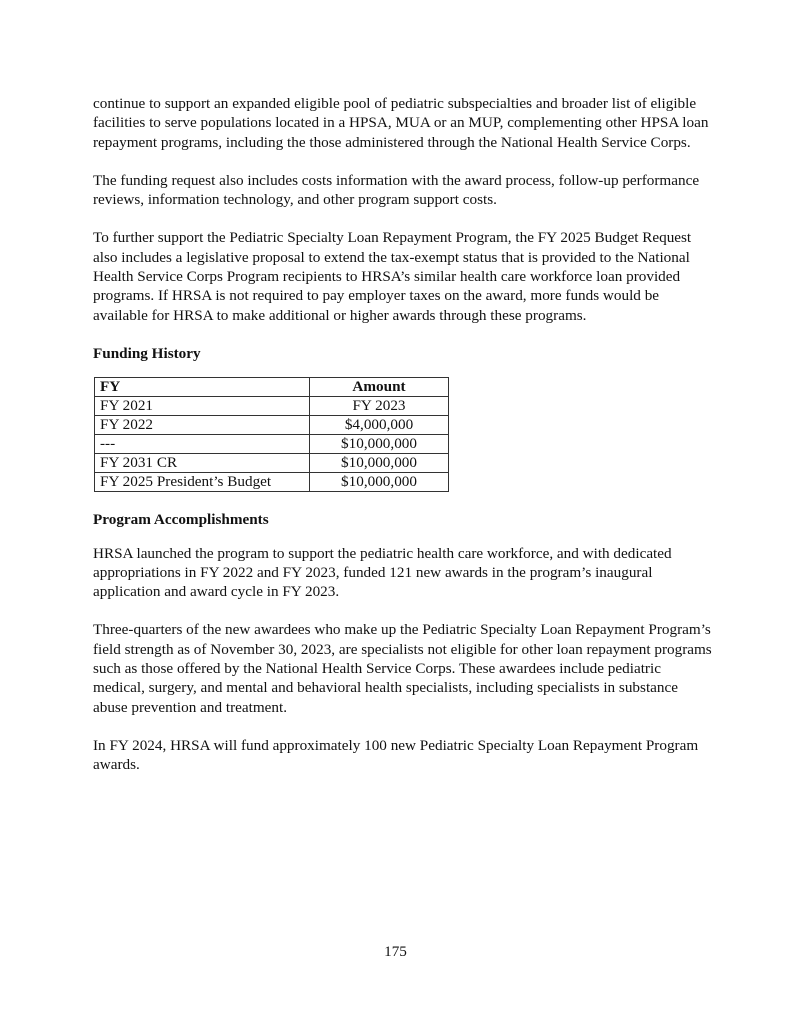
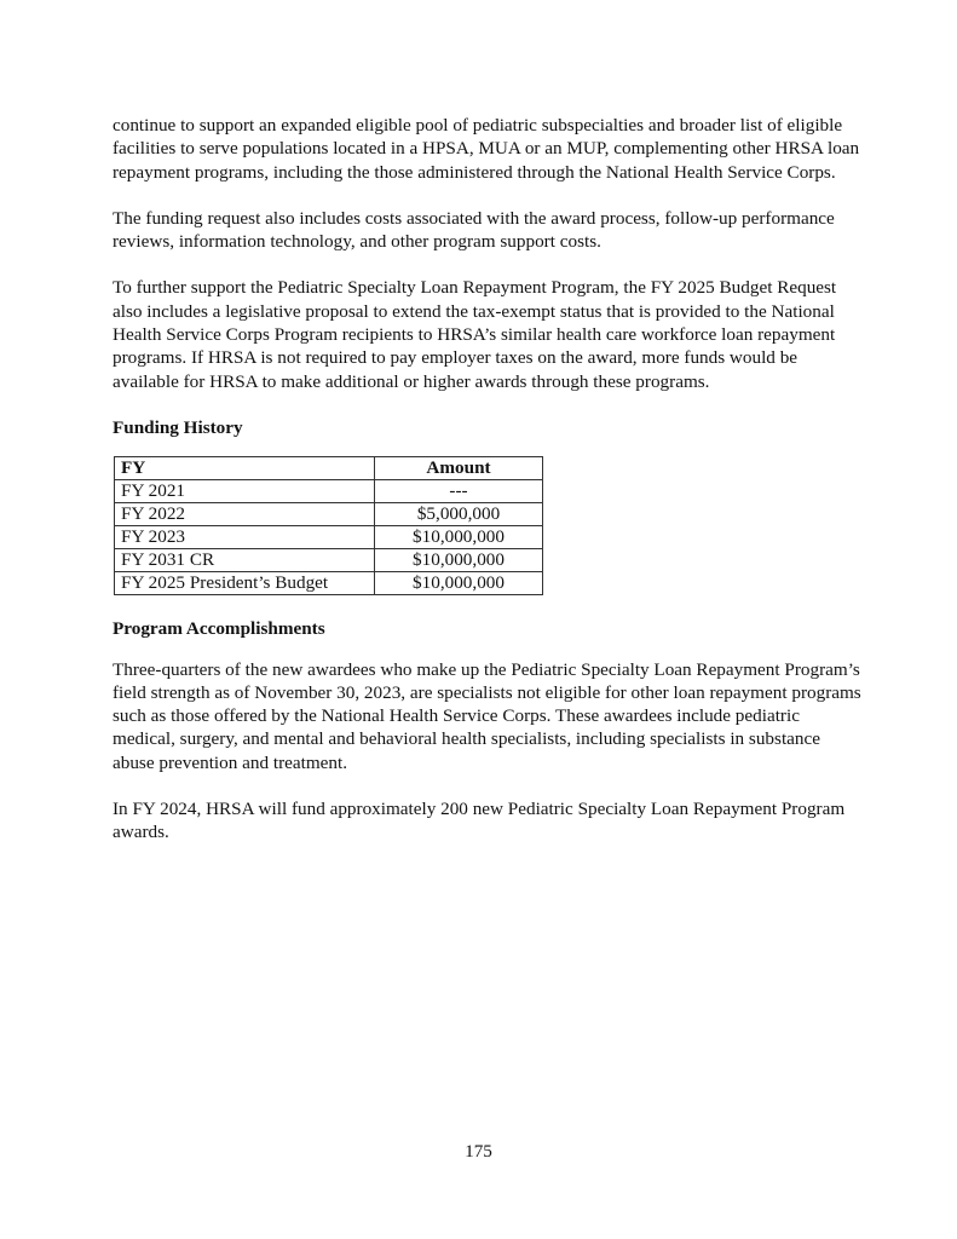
- continue to support an expanded eligible pool of pediatric subspecialties and broader list of eligible facilities to serve populations located in a HPSA, MUA or an MUP, complementing other HPSA loan repayment programs, including the those administered through the National Health Service Corps.
+ continue to support an expanded eligible pool of pediatric subspecialties and broader list of eligible facilities to serve populations located in a HPSA, MUA or an MUP, complementing other HRSA loan repayment programs, including the those administered through the National Health Service Corps.
- The funding request also includes costs information with the award process, follow-up performance reviews, information technology, and other program support costs.
+ The funding request also includes costs associated with the award process, follow-up performance reviews, information technology, and other program support costs.
- To further support the Pediatric Specialty Loan Repayment Program, the FY 2025 Budget Request also includes a legislative proposal to extend the tax-exempt status that is provided to the National Health Service Corps Program recipients to HRSA’s similar health care workforce loan provided programs. If HRSA is not required to pay employer taxes on the award, more funds would be available for HRSA to make additional or higher awards through these programs.
+ To further support the Pediatric Specialty Loan Repayment Program, the FY 2025 Budget Request also includes a legislative proposal to extend the tax-exempt status that is provided to the National Health Service Corps Program recipients to HRSA’s similar health care workforce loan repayment programs. If HRSA is not required to pay employer taxes on the award, more funds would be available for HRSA to make additional or higher awards through these programs.
  Funding History
  FY	Amount
- FY 2021	FY 2023
+ FY 2021	---
- FY 2022	$4,000,000
+ FY 2022	$5,000,000
- ---	$10,000,000
+ FY 2023	$10,000,000
  FY 2031 CR	$10,000,000
  FY 2025 President’s Budget	$10,000,000
  Program Accomplishments
- HRSA launched the program to support the pediatric health care workforce, and with dedicated appropriations in FY 2022 and FY 2023, funded 121 new awards in the program’s inaugural application and award cycle in FY 2023.
  Three-quarters of the new awardees who make up the Pediatric Specialty Loan Repayment Program’s field strength as of November 30, 2023, are specialists not eligible for other loan repayment programs such as those offered by the National Health Service Corps. These awardees include pediatric medical, surgery, and mental and behavioral health specialists, including specialists in substance abuse prevention and treatment.
- In FY 2024, HRSA will fund approximately 100 new Pediatric Specialty Loan Repayment Program awards.
+ In FY 2024, HRSA will fund approximately 200 new Pediatric Specialty Loan Repayment Program awards.
  175
